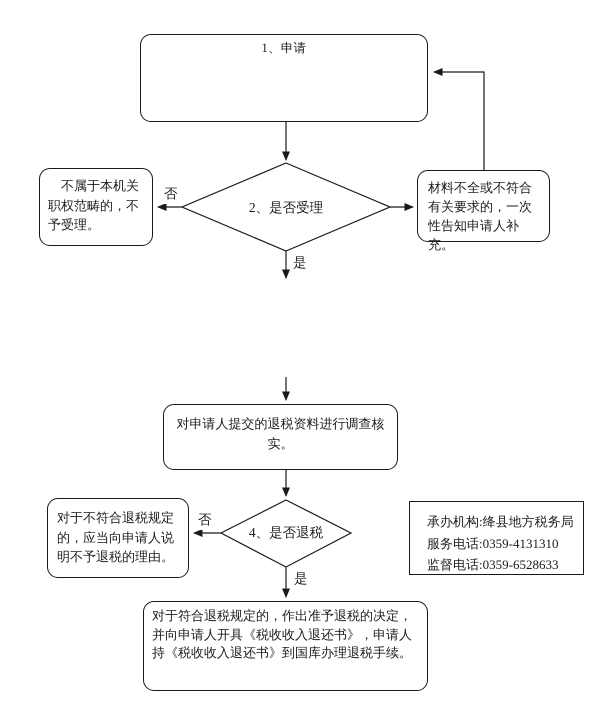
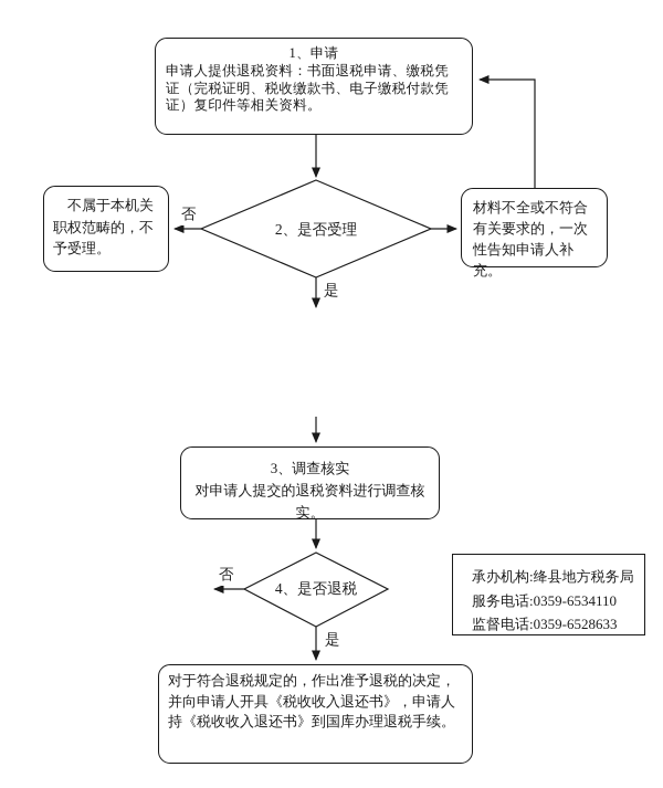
  1、申请
+ 申请人提供退税资料：书面退税申请、缴税凭证（完税证明、税收缴款书、电子缴税付款凭证）复印件等相关资料。
  2、是否受理
  不属于本机关职权范畴的，不予受理。
  材料不全或不符合有关要求的，一次性告知申请人补充。
+ 3、调查核实
  对申请人提交的退税资料进行调查核实。
  4、是否退税
- 对于不符合退税规定的，应当向申请人说明不予退税的理由。
  承办机构:绛县地方税务局
- 服务电话:0359-4131310
+ 服务电话:0359-6534110
  监督电话:0359-6528633
  对于符合退税规定的，作出准予退税的决定，并向申请人开具《税收收入退还书》，申请人持《税收收入退还书》到国库办理退税手续。
  否
  是
  否
  是
